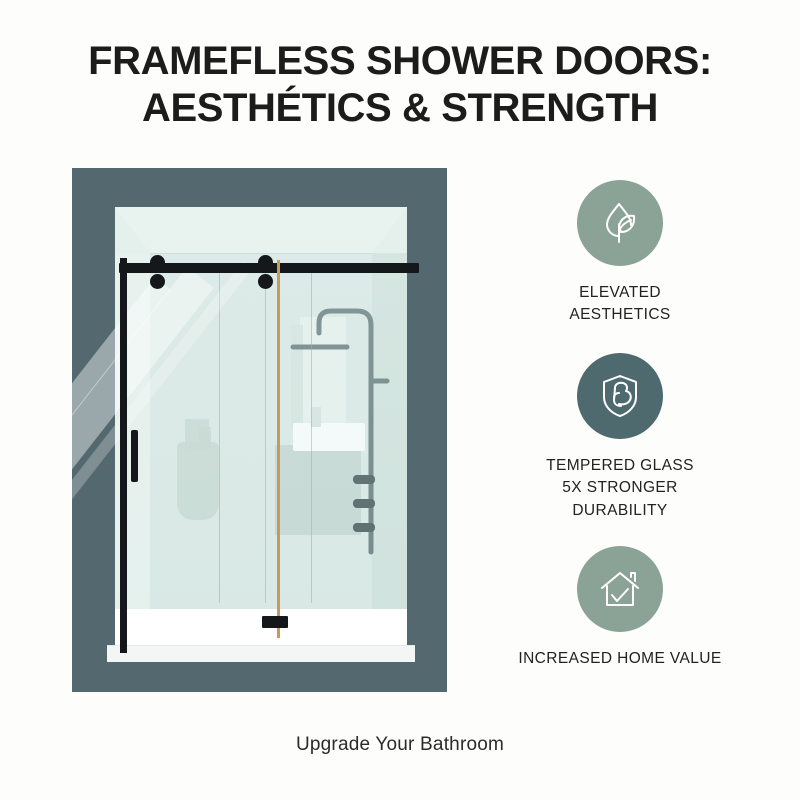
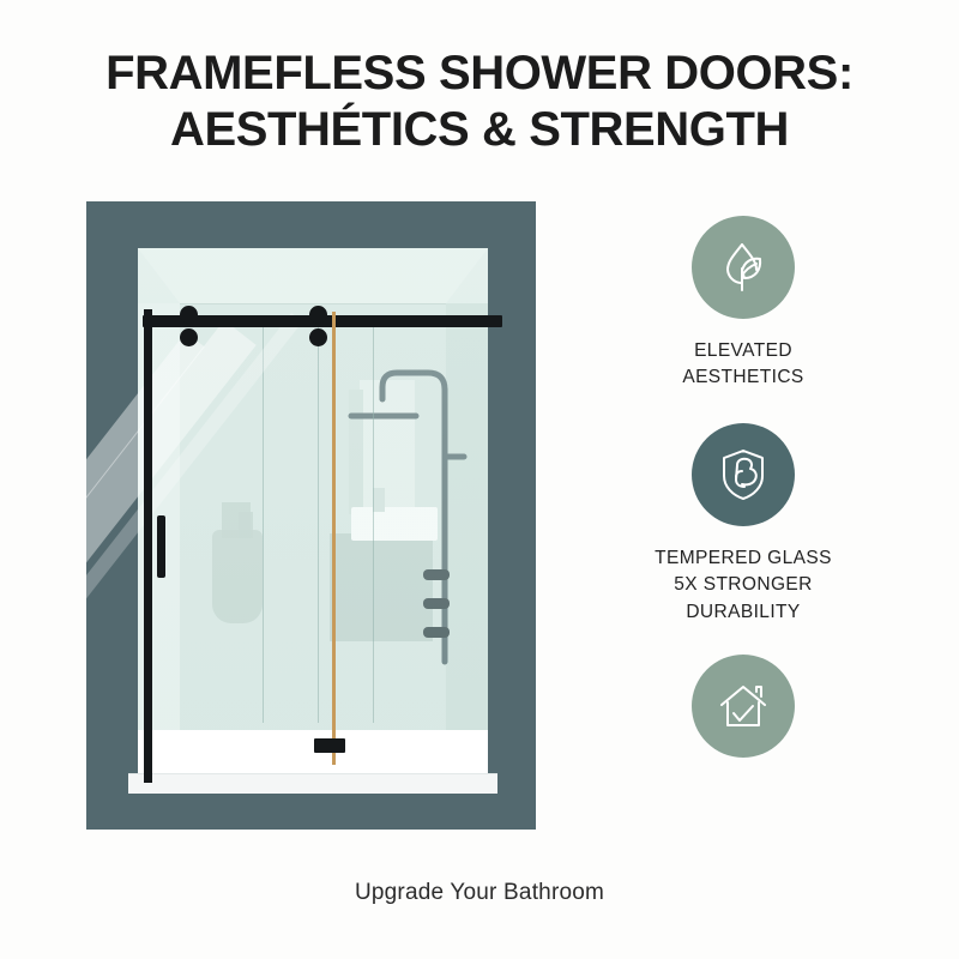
  FRAMEFLESS SHOWER DOORS:
  AESTHÉTICS & STRENGTH
  ELEVATED
  AESTHETICS
  TEMPERED GLASS
  5X STRONGER
  DURABILITY
- INCREASED HOME VALUE
  Upgrade Your Bathroom
